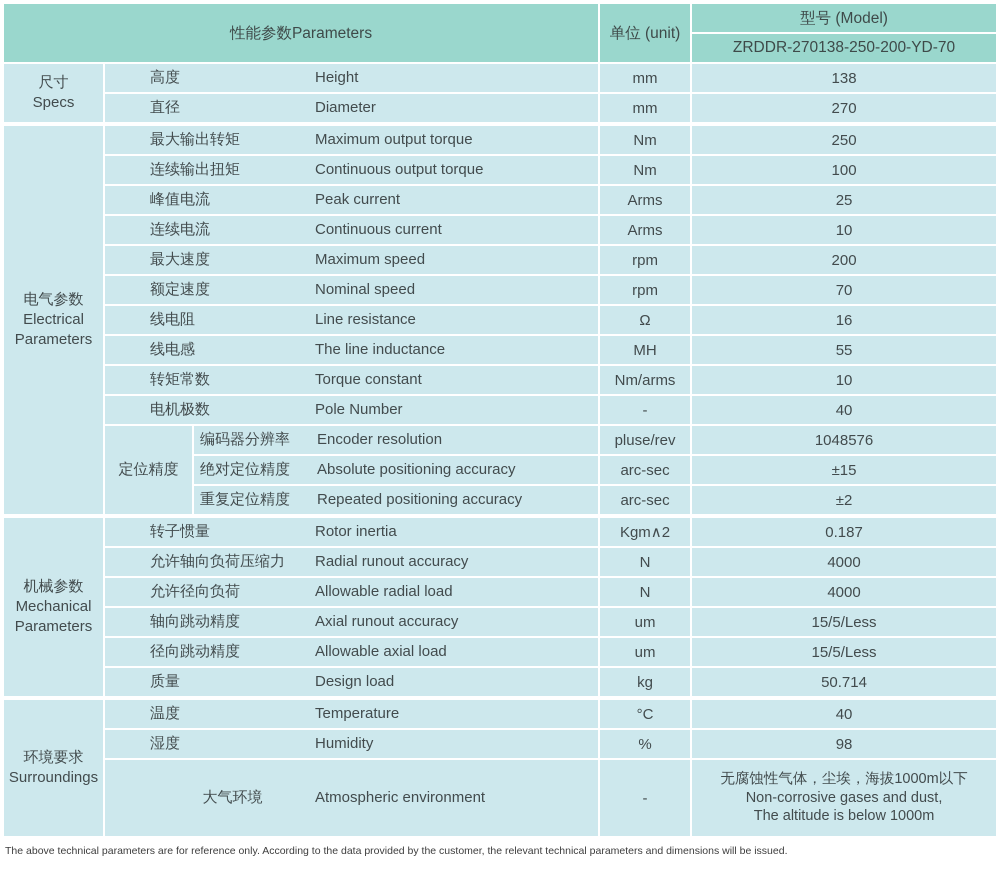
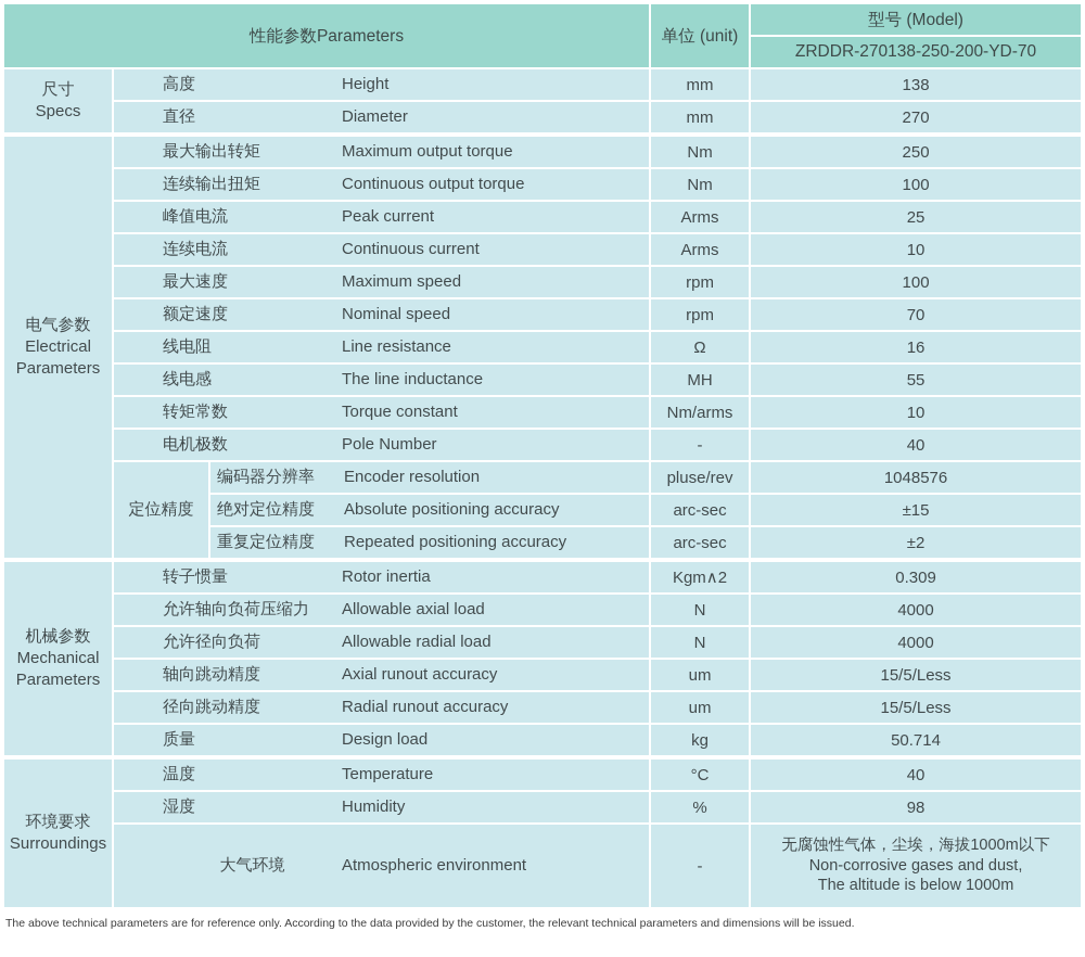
  性能参数Parameters	单位 (unit)	型号 (Model)
  ZRDDR-270138-250-200-YD-70
  尺寸 Specs	高度 Height	mm	138
  直径 Diameter	mm	270
  电气参数 Electrical Parameters	最大输出转矩 Maximum output torque	Nm	250
  连续输出扭矩 Continuous output torque	Nm	100
  峰值电流 Peak current	Arms	25
  连续电流 Continuous current	Arms	10
- 最大速度 Maximum speed	rpm	200
+ 最大速度 Maximum speed	rpm	100
  额定速度 Nominal speed	rpm	70
  线电阻 Line resistance	Ω	16
  线电感 The line inductance	MH	55
  转矩常数 Torque constant	Nm/arms	10
  电机极数 Pole Number	-	40
  定位精度	编码器分辨率 Encoder resolution	pluse/rev	1048576
  绝对定位精度 Absolute positioning accuracy	arc-sec	±15
  重复定位精度 Repeated positioning accuracy	arc-sec	±2
- 机械参数 Mechanical Parameters	转子惯量 Rotor inertia	Kgm∧2	0.187
+ 机械参数 Mechanical Parameters	转子惯量 Rotor inertia	Kgm∧2	0.309
- 允许轴向负荷压缩力 Radial runout accuracy	N	4000
+ 允许轴向负荷压缩力 Allowable axial load	N	4000
  允许径向负荷 Allowable radial load	N	4000
  轴向跳动精度 Axial runout accuracy	um	15/5/Less
- 径向跳动精度 Allowable axial load	um	15/5/Less
+ 径向跳动精度 Radial runout accuracy	um	15/5/Less
  质量 Design load	kg	50.714
  环境要求 Surroundings	温度 Temperature	°C	40
  湿度 Humidity	%	98
  大气环境 Atmospheric environment	-	无腐蚀性气体，尘埃，海拔1000m以下 Non-corrosive gases and dust, The altitude is below 1000m
  The above technical parameters are for reference only. According to the data provided by the customer, the relevant technical parameters and dimensions will be issued.
